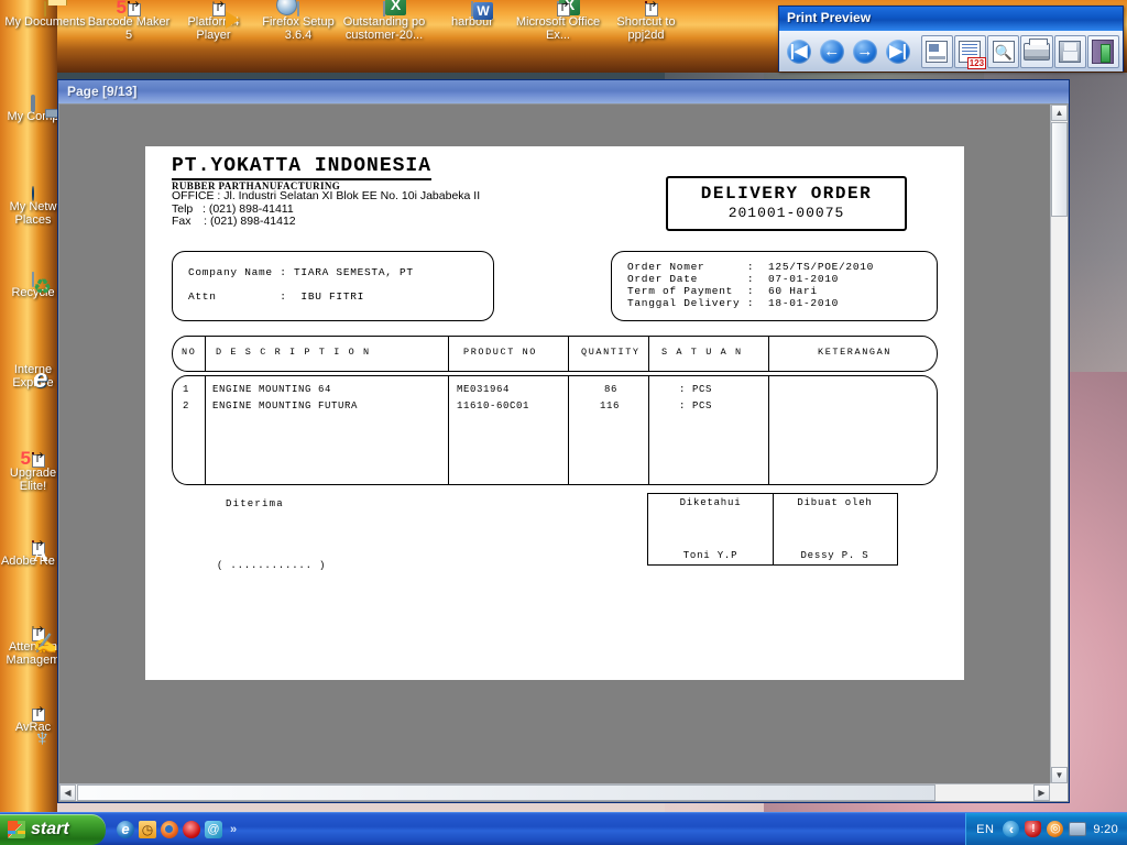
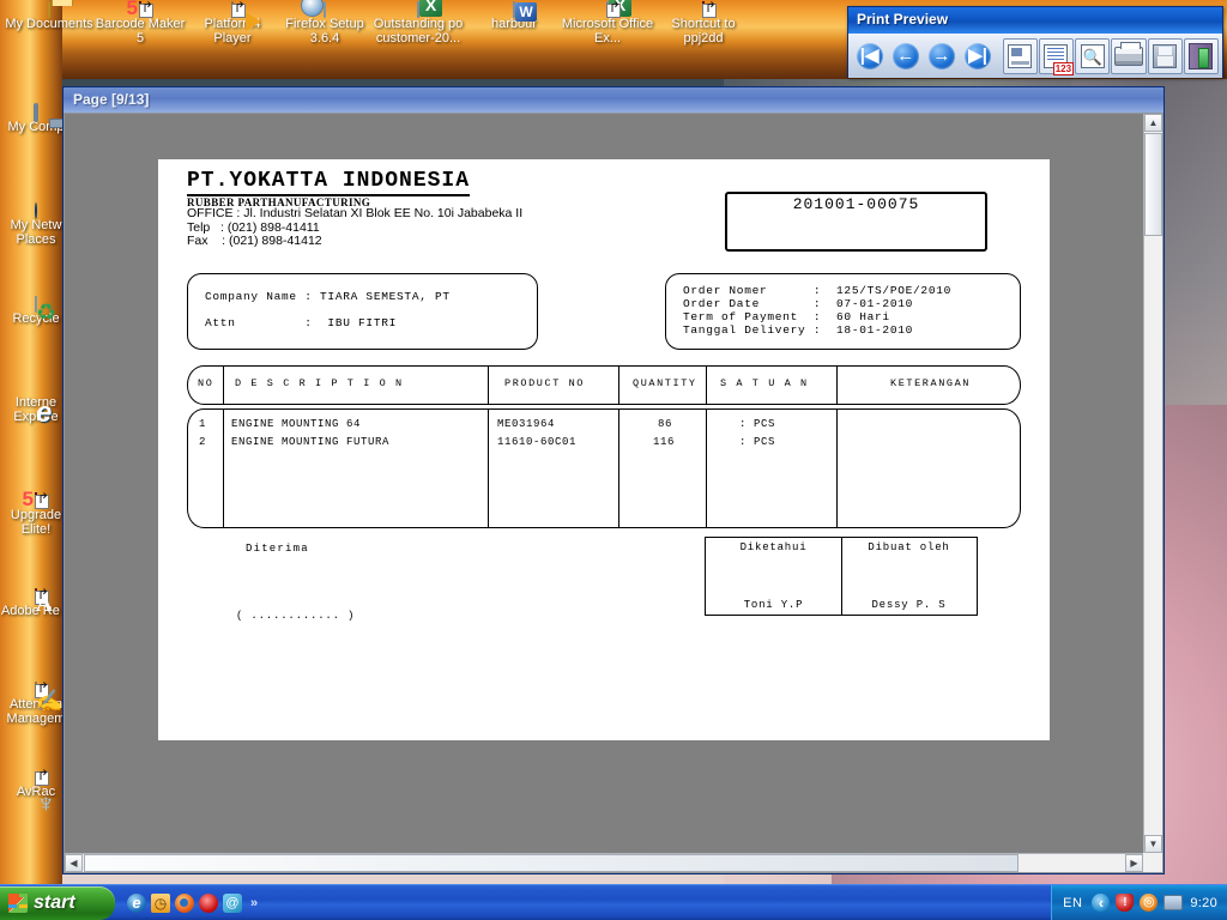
  My Documents
  Barcode Maker 5
  Platfor Player
  Firefox Setup 3.6.4
  Outstanding po customer-20...
  harbour
  Microsoft Office Ex...
  Shortcut to ppj2dd
  My Netw Places
  Upgrade Elite!
  Atte Managem
  Print Preview
  |◀
  ←
  →
  ▶|
  123
  Page [9/13]
  PT.YOKATTA INDONESIA
  RUBBER PARTHANUFACTURING
  OFFICE : Jl. Industri Selatan XI Blok EE No. 10i Jababeka II
  Telp : (021) 898-41411
  Fax : (021) 898-41412
- DELIVERY ORDER
  201001-00075
  Company Name : TIARA SEMESTA, PT
  Attn : IBU FITRI
  Order Nomer : 125/TS/POE/2010
  Order Date : 07-01-2010
  Term of Payment : 60 Hari
  Tanggal Delivery : 18-01-2010
  NO
  D E S C R I P T I O N
  PRODUCT NO
  QUANTITY
  S A T U A N
  KETERANGAN
  1
  ENGINE MOUNTING 64
  ME031964
  86
  : PCS
  2
  ENGINE MOUNTING FUTURA
  11610-60C01
  116
  : PCS
  Diterima
  ( ............ )
  Diketahui
  Dibuat oleh
  Toni Y.P
  Dessy P. S
  ▲
  ▼
  ◀
  ▶
  start
  »
  EN
  9:20
